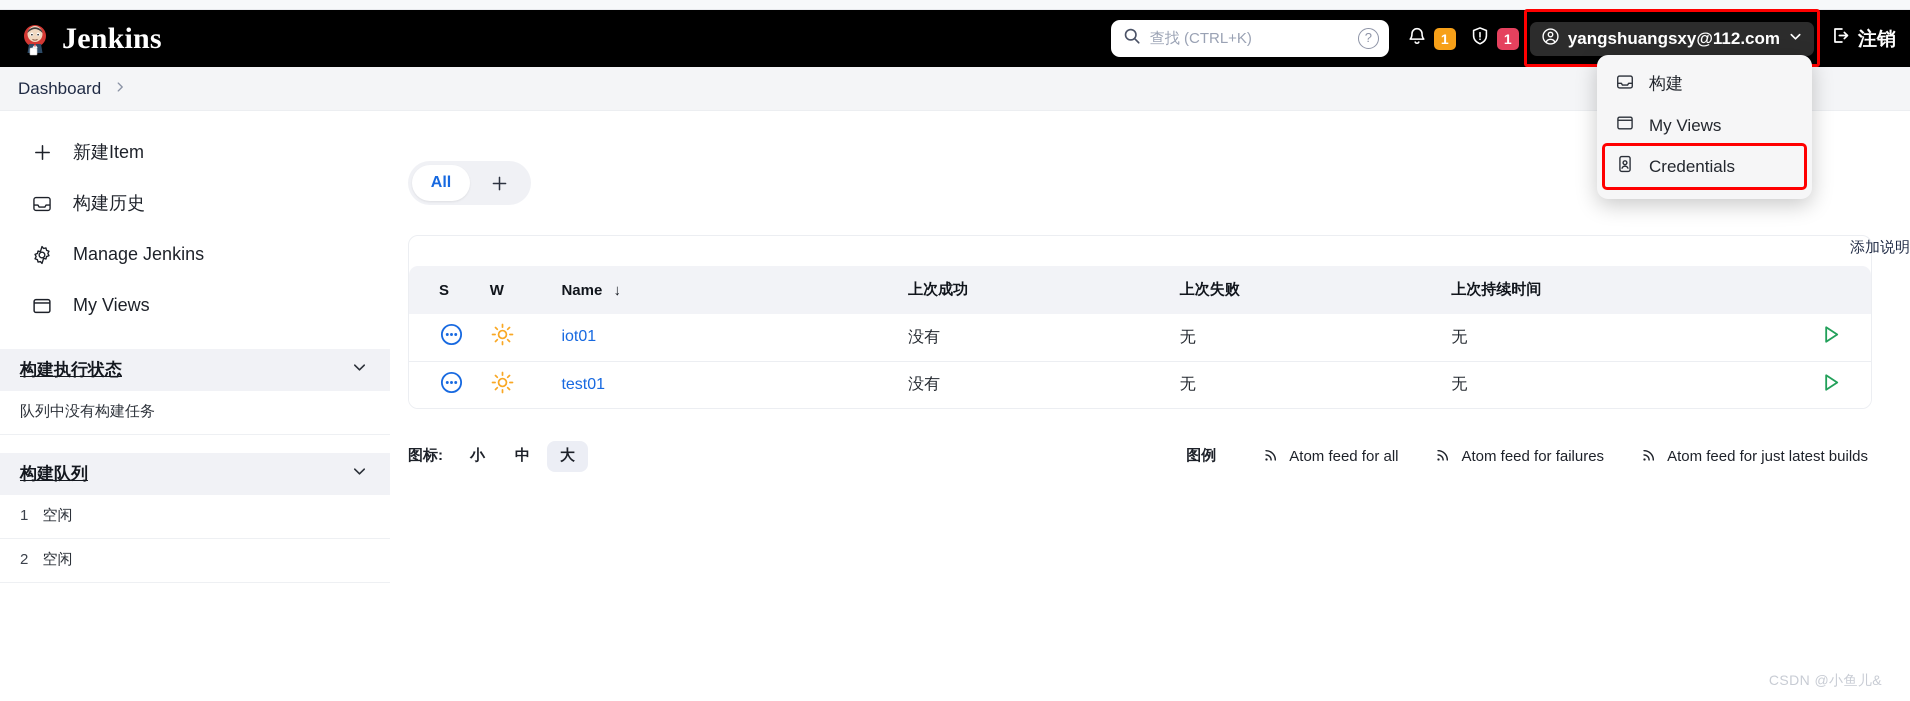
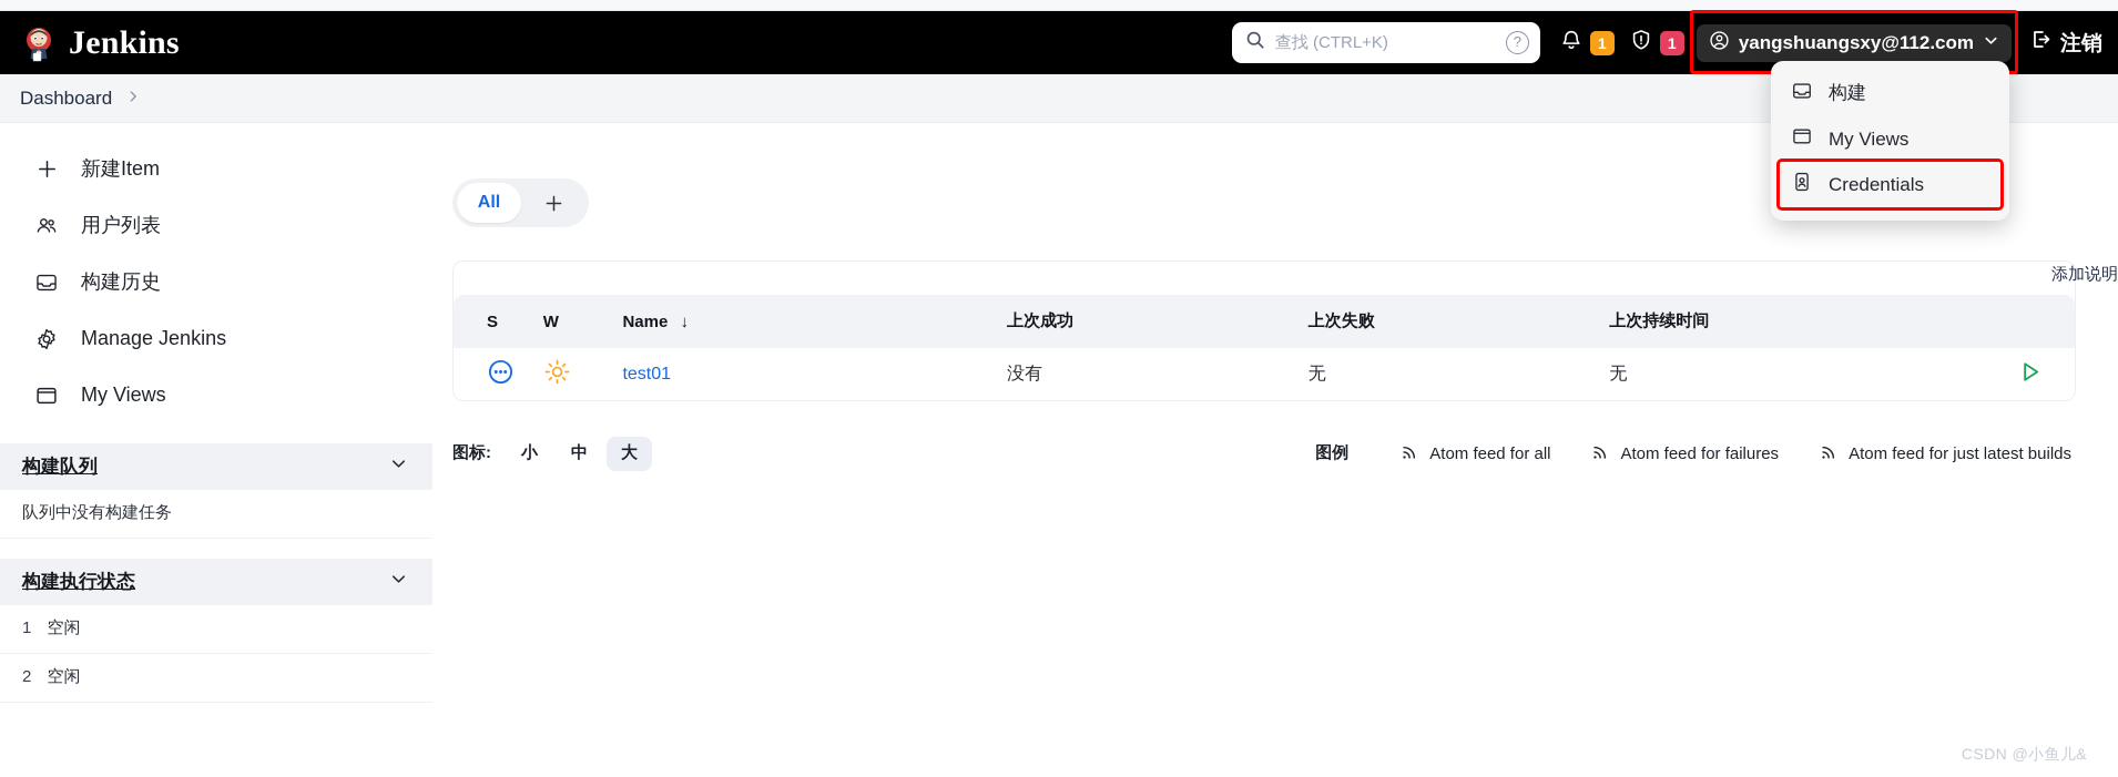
  Jenkins
  查找 (CTRL+K)
  ?
  1
  1
  yangshuangsxy@112.com
  注销
  构建
  My Views
  Credentials
  Dashboard
  新建Item
+ 用户列表
  构建历史
  Manage Jenkins
  My Views
- 构建执行状态
+ 构建队列
  队列中没有构建任务
- 构建队列
+ 构建执行状态
  1 空闲
  2 空闲
  All
  添加说明
  S	W	Name ↓	上次成功	上次失败	上次持续时间
- 		iot01	没有	无	无
  		test01	没有	无	无
  图标:
  小
  中
  大
  图例
  Atom feed for all
  Atom feed for failures
  Atom feed for just latest builds
  CSDN @小鱼儿&
